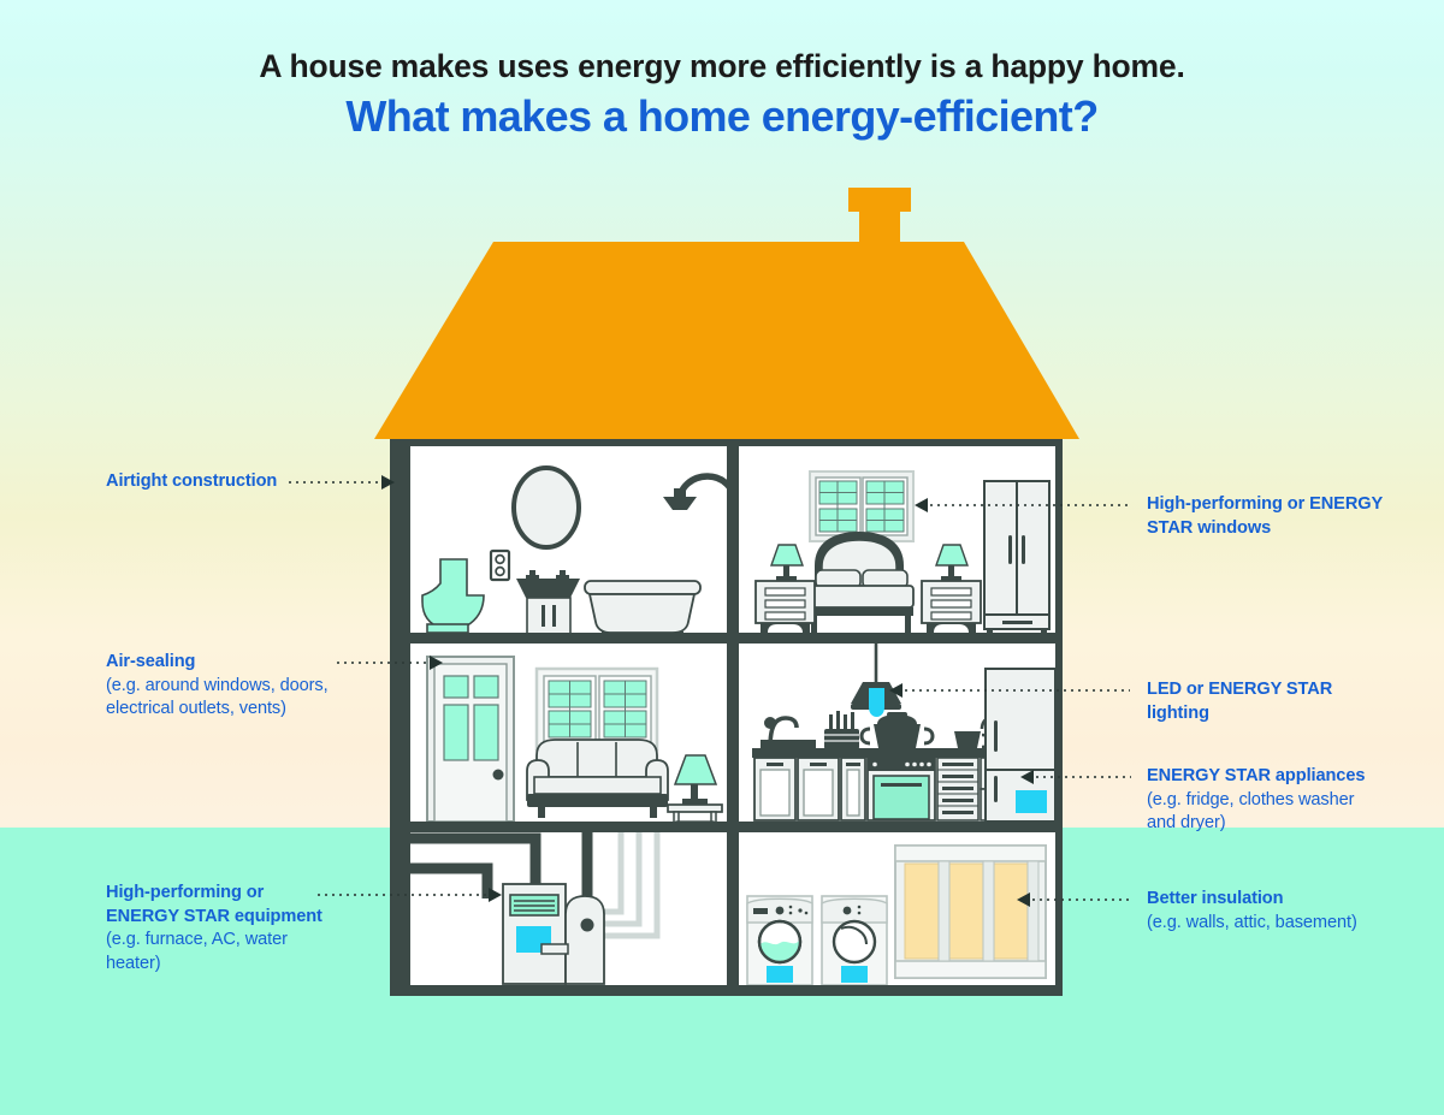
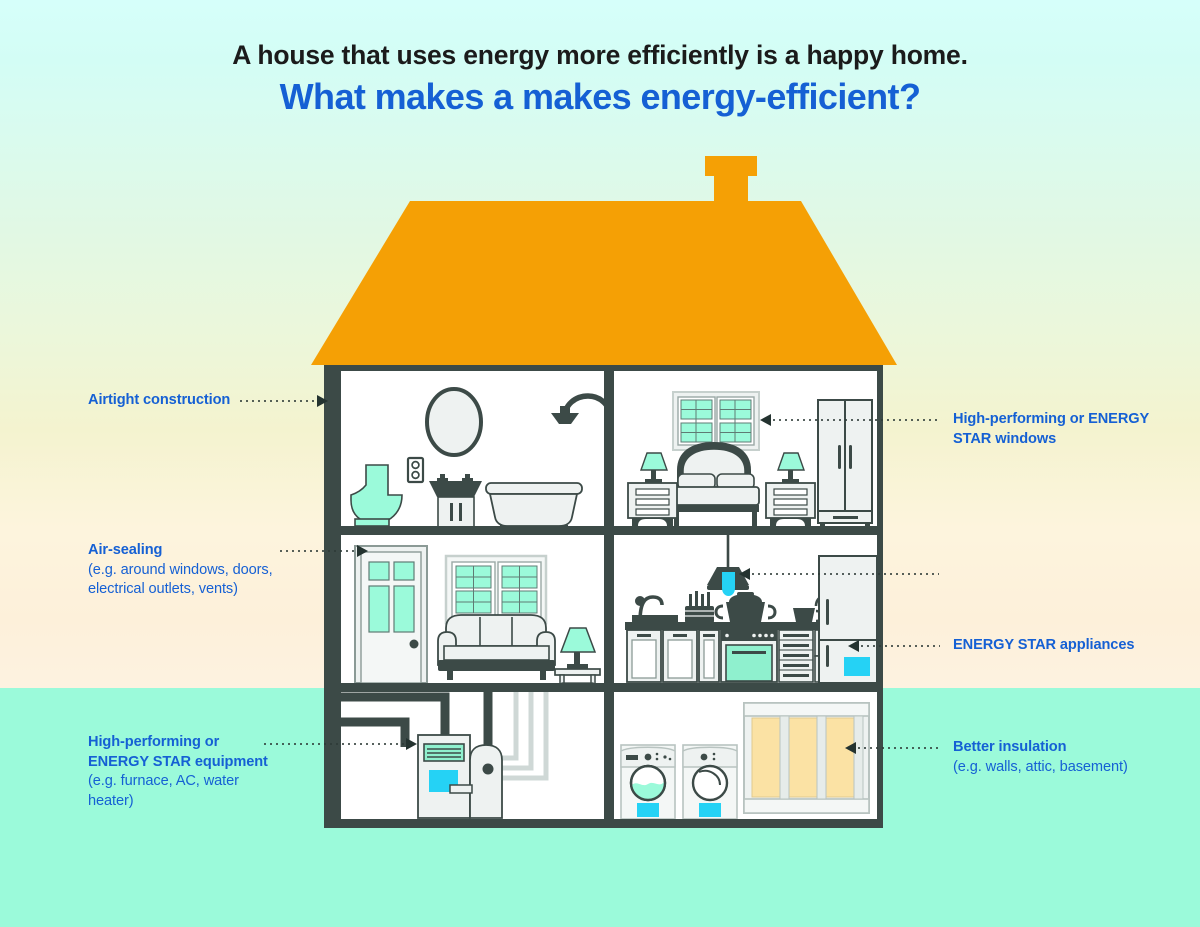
- A house makes uses energy more efficiently is a happy home.
+ A house that uses energy more efficiently is a happy home.
- What makes a home energy-efficient?
+ What makes a makes energy-efficient?
  Airtight construction
  Air-sealing
  (e.g. around windows, doors,
  electrical outlets, vents)
  High-performing or
  ENERGY STAR equipment
  (e.g. furnace, AC, water
  heater)
  High-performing or ENERGY
  STAR windows
- LED or ENERGY STAR
- lighting
  ENERGY STAR appliances
- (e.g. fridge, clothes washer
- and dryer)
  Better insulation
  (e.g. walls, attic, basement)
